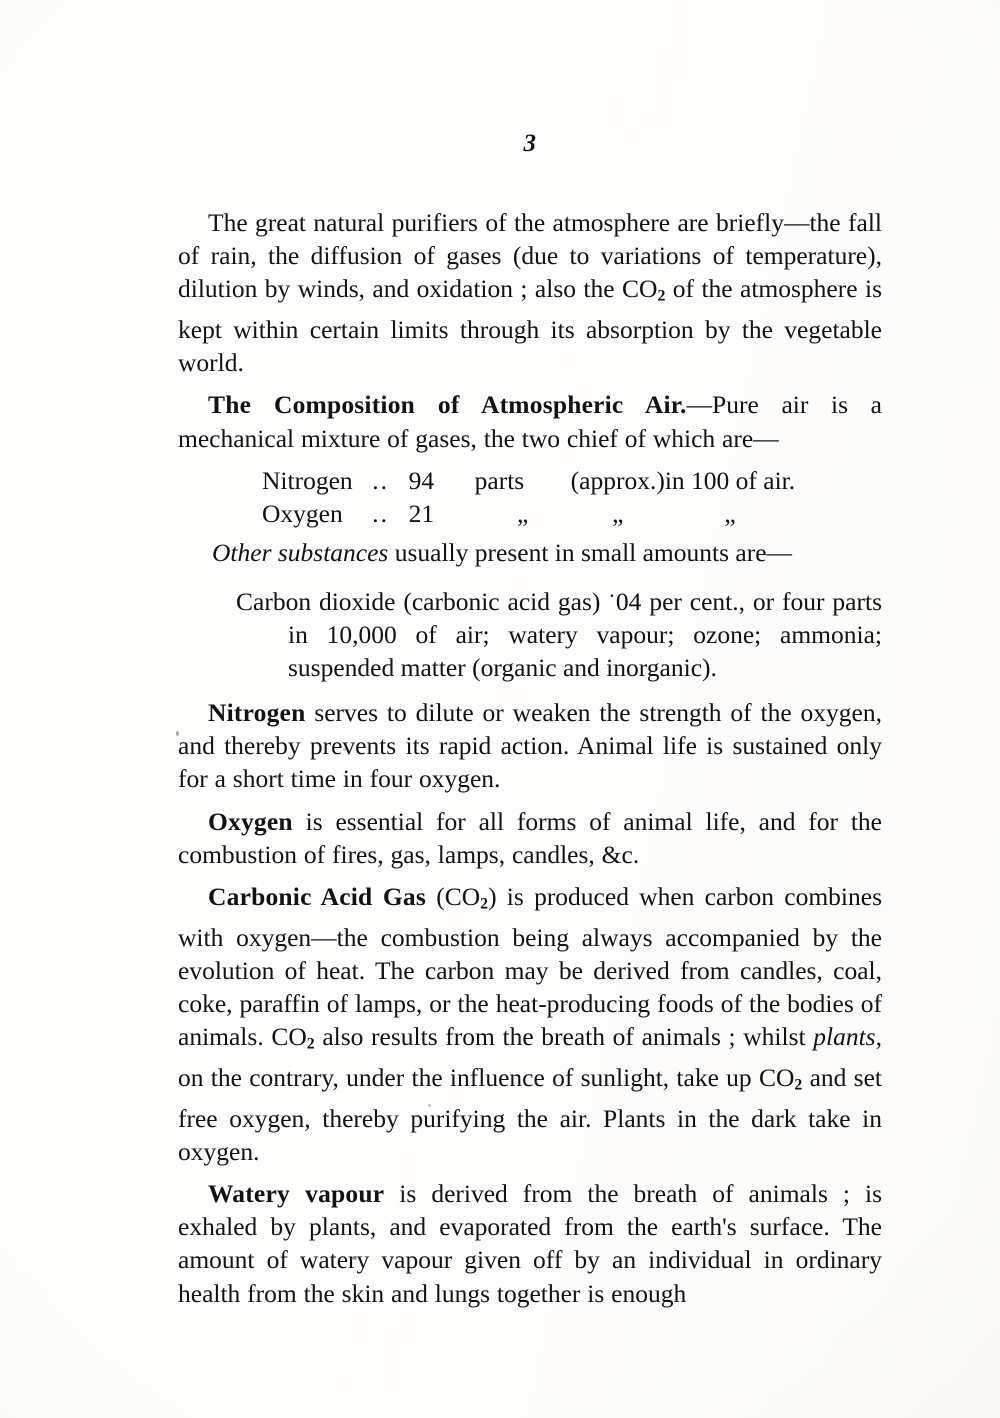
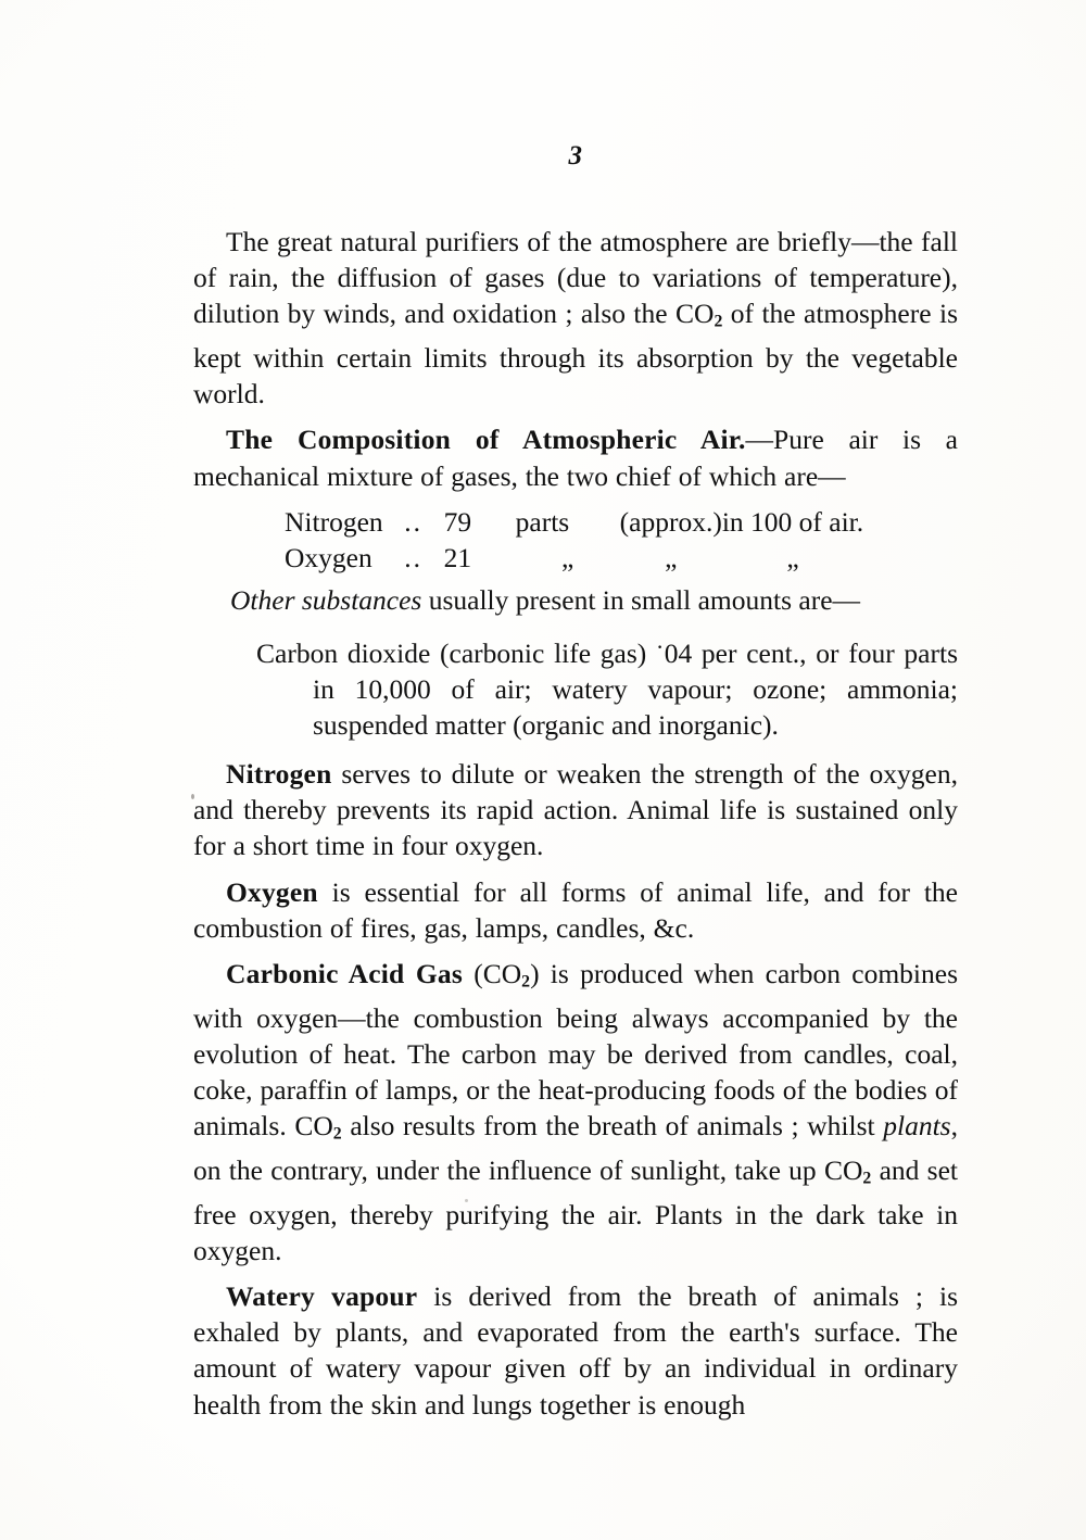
  3
  The great natural purifiers of the atmosphere are briefly—the fall of rain, the diffusion of gases (due to variations of temperature), dilution by winds, and oxidation ; also the CO2 of the atmosphere is kept within certain limits through its absorption by the vegetable world.
  The Composition of Atmospheric Air.—Pure air is a mechanical mixture of gases, the two chief of which are—
- Nitrogen	..	94	parts	(approx.)	in 100 of air.
+ Nitrogen	..	79	parts	(approx.)	in 100 of air.
  Oxygen	..	21	„	„	„
  Other substances usually present in small amounts are—
- Carbon dioxide (carbonic acid gas) ·04 per cent., or four parts in 10,000 of air; watery vapour; ozone; ammonia; suspended matter (organic and inorganic).
+ Carbon dioxide (carbonic life gas) ·04 per cent., or four parts in 10,000 of air; watery vapour; ozone; ammonia; suspended matter (organic and inorganic).
  Nitrogen serves to dilute or weaken the strength of the oxygen, and thereby prevents its rapid action. Animal life is sustained only for a short time in four oxygen.
  Oxygen is essential for all forms of animal life, and for the combustion of fires, gas, lamps, candles, &c.
  Carbonic Acid Gas (CO2) is produced when carbon combines with oxygen—the combustion being always accompanied by the evolution of heat. The carbon may be derived from candles, coal, coke, paraffin of lamps, or the heat-producing foods of the bodies of animals. CO2 also results from the breath of animals ; whilst plants, on the contrary, under the influence of sunlight, take up CO2 and set free oxygen, thereby purifying the air. Plants in the dark take in oxygen.
  Watery vapour is derived from the breath of animals ; is exhaled by plants, and evaporated from the earth's surface. The amount of watery vapour given off by an individual in ordinary health from the skin and lungs together is enough
